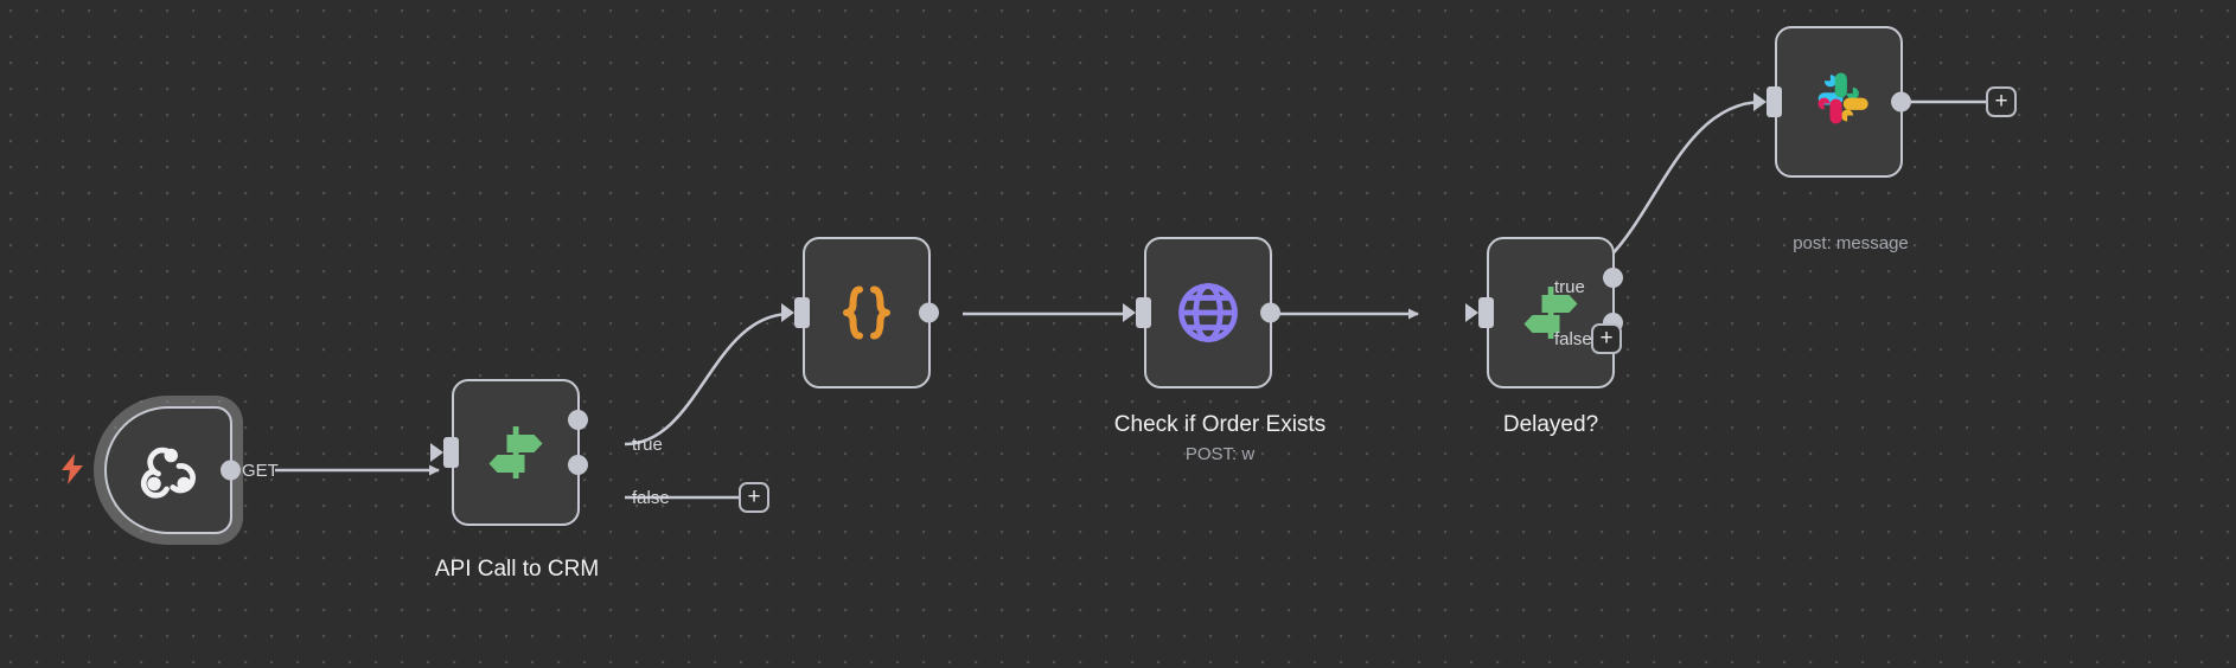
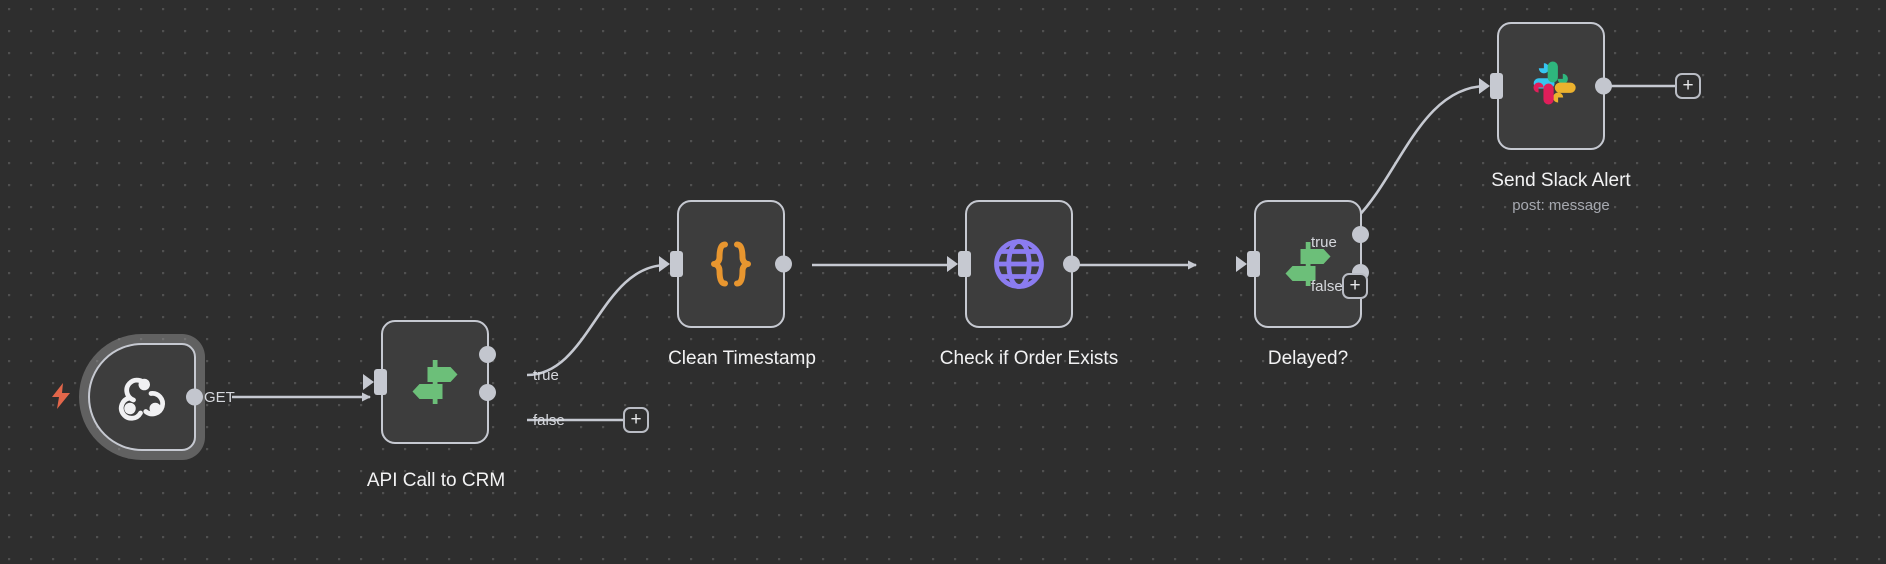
  GET
  true
  false
  API Call to CRM
  +
+ Clean Timestamp
  Check if Order Exists
- POST: w
  true
  false
  Delayed?
  +
+ Send Slack Alert
  post: message
  +
